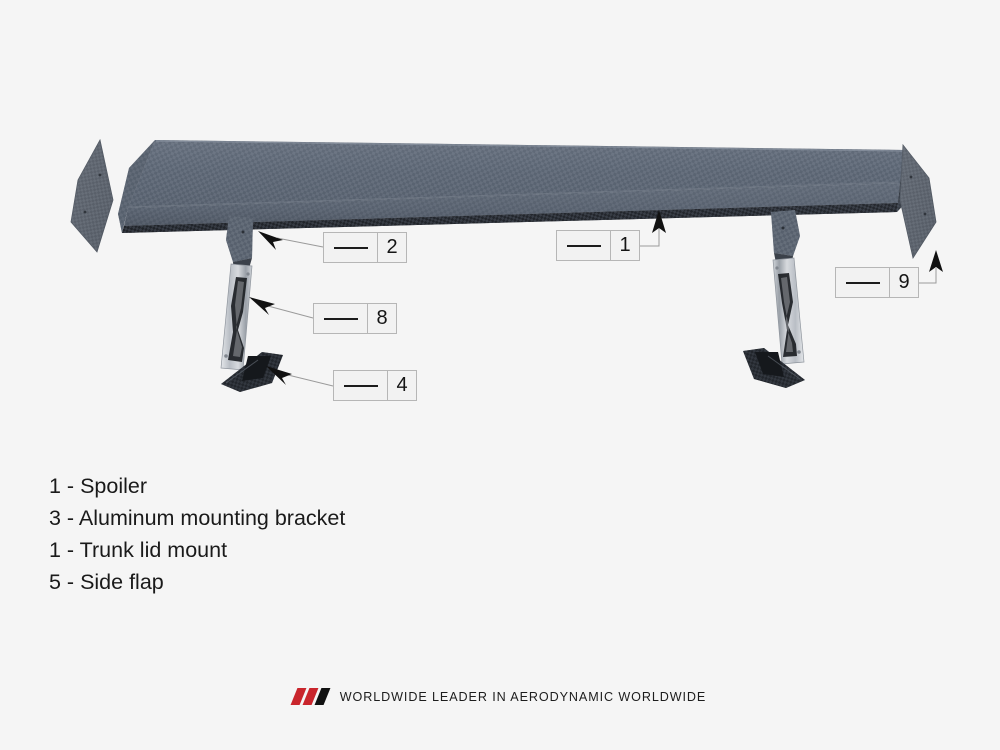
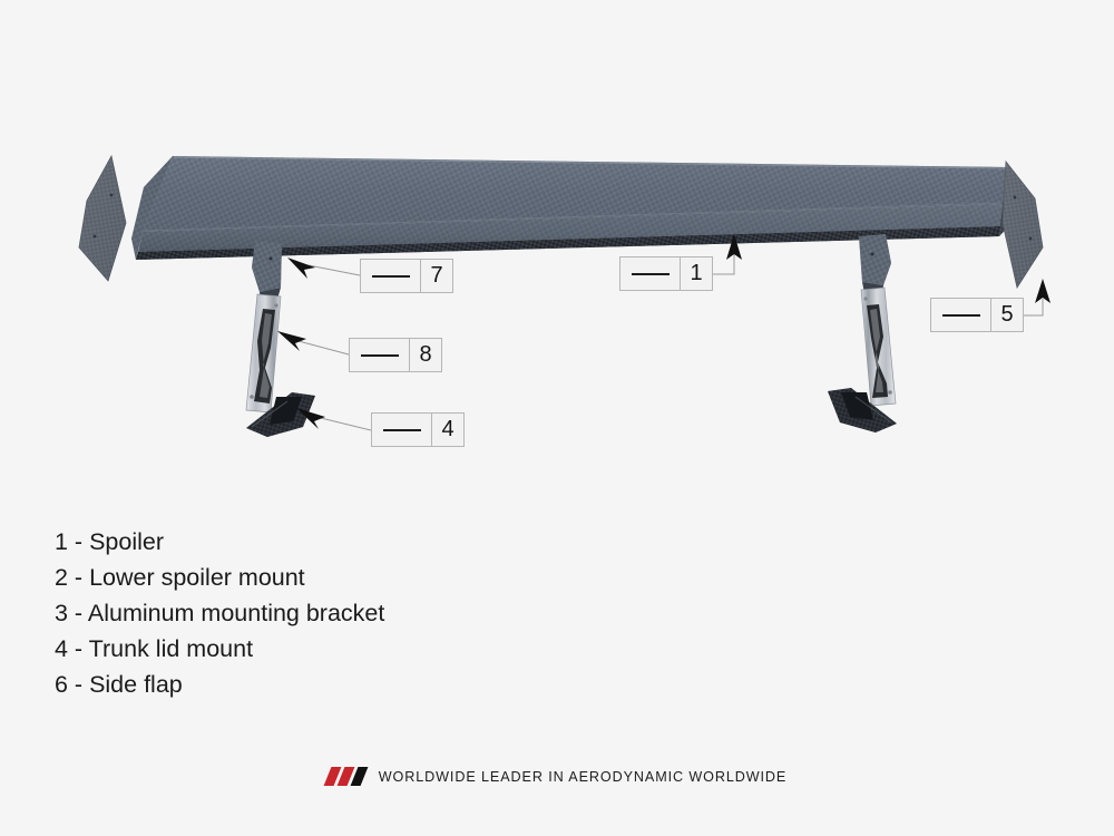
  1
- 2
+ 7
  8
  4
- 9
+ 5
  1 - Spoiler
+ 2 - Lower spoiler mount
  3 - Aluminum mounting bracket
- 1 - Trunk lid mount
+ 4 - Trunk lid mount
- 5 - Side flap
+ 6 - Side flap
  WORLDWIDE LEADER IN AERODYNAMIC WORLDWIDE
